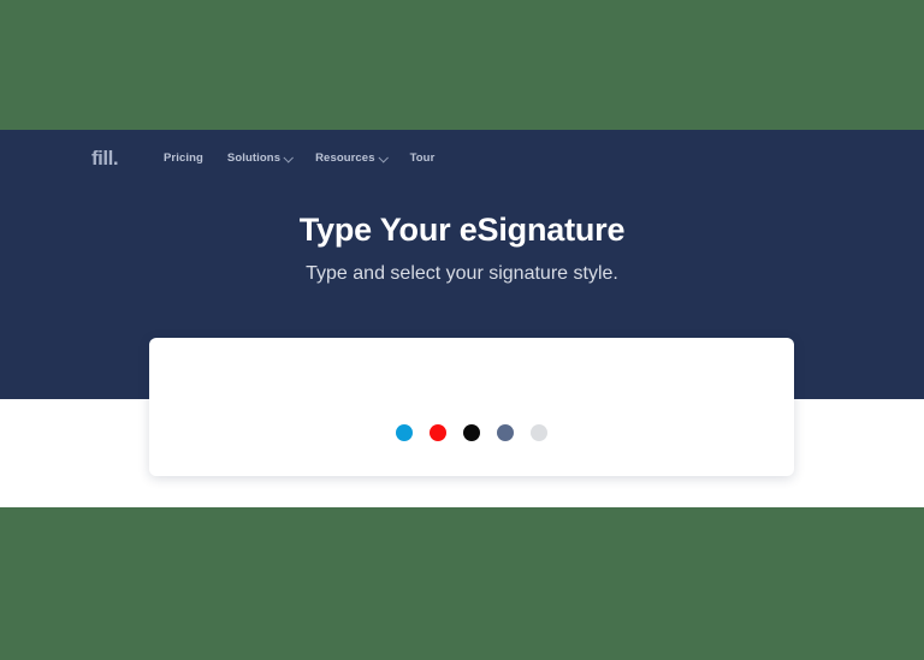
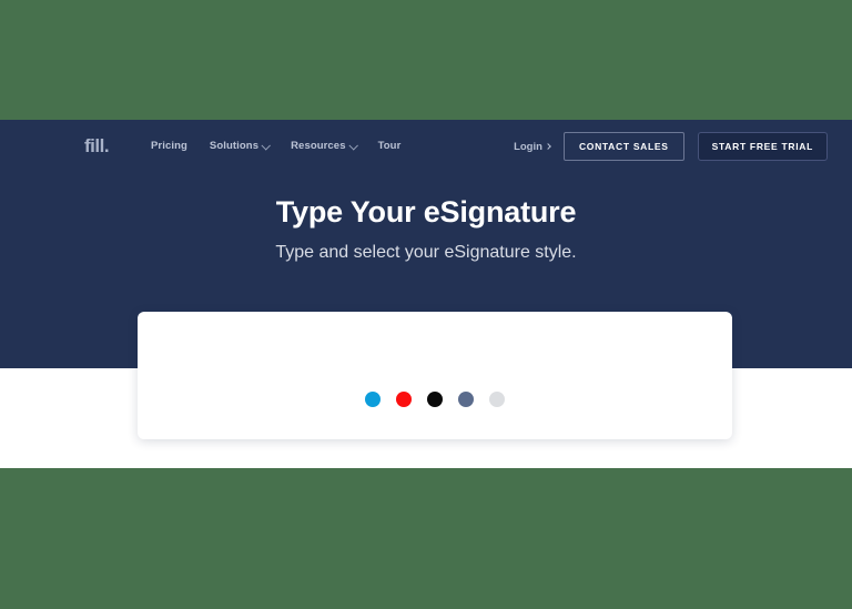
  fill.
  Pricing
  Solutions
  Resources
  Tour
+ Login
+ CONTACT SALES
+ START FREE TRIAL
  Type Your eSignature
- Type and select your signature style.
+ Type and select your eSignature style.
